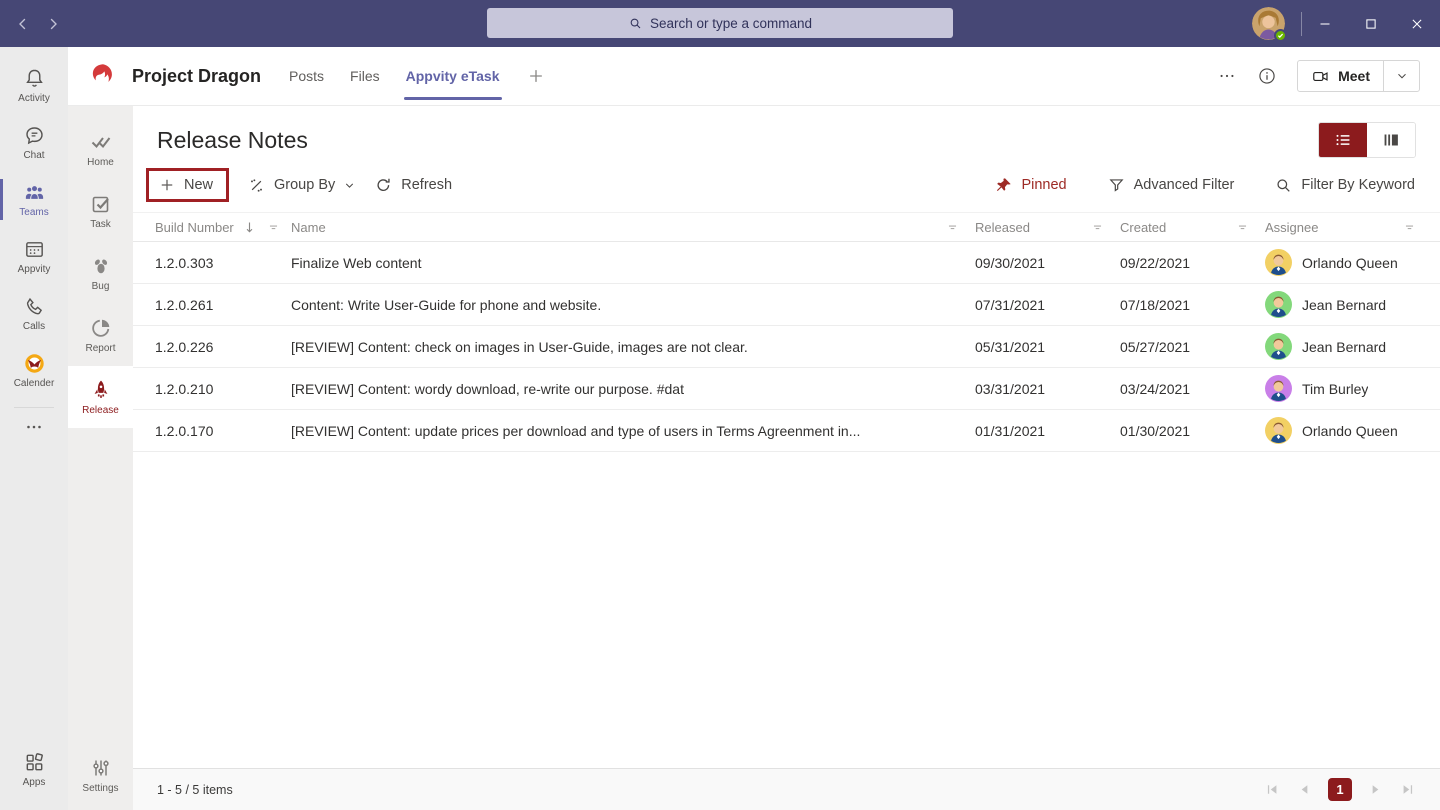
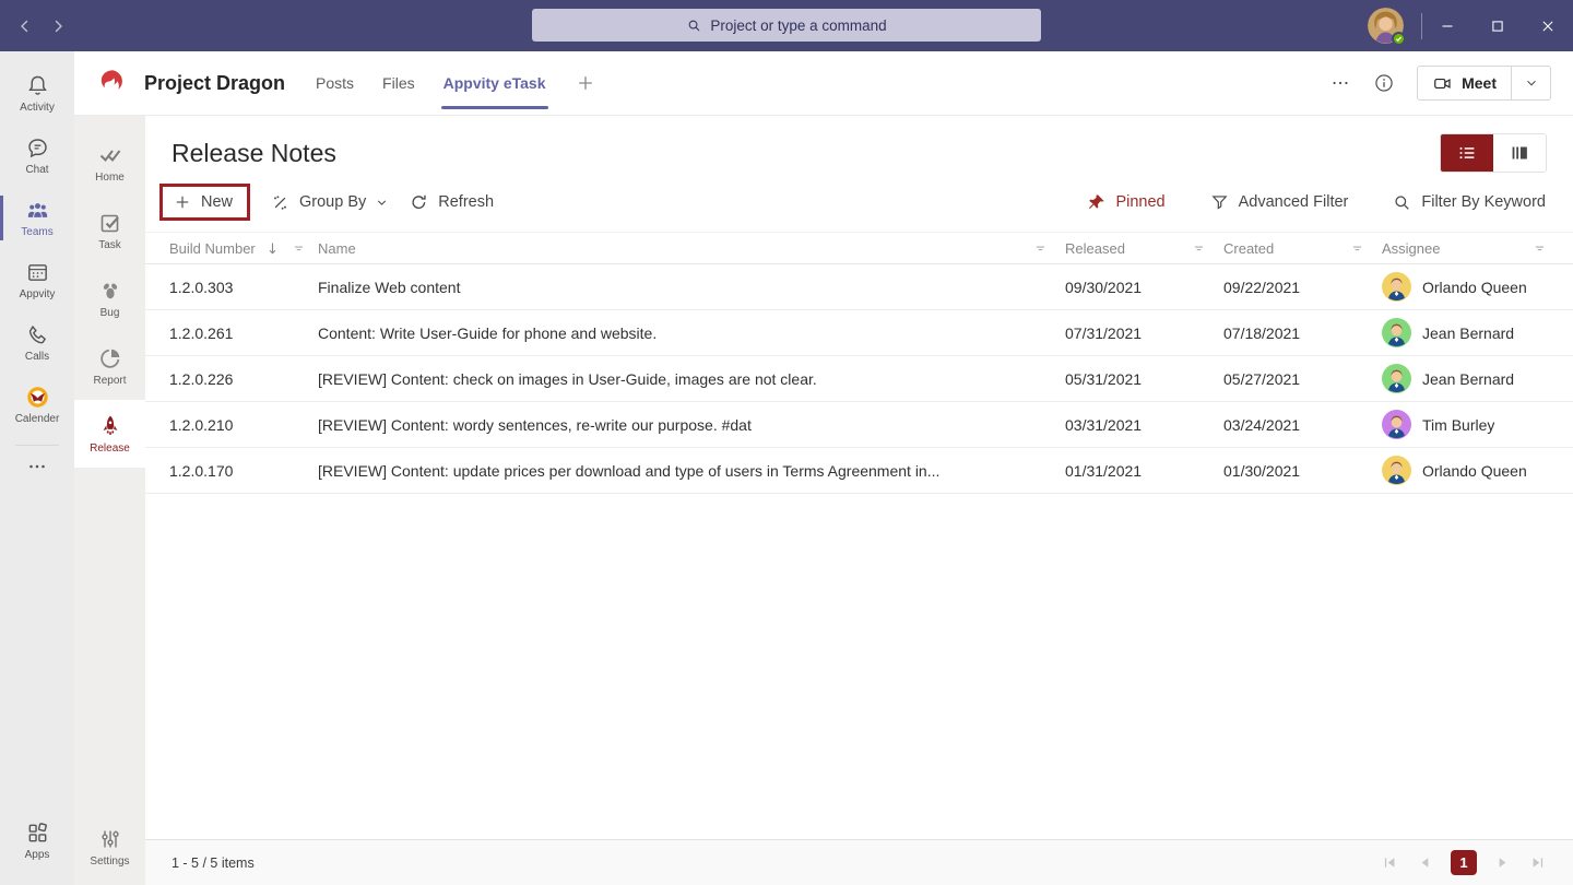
- Search or type a command
+ Project or type a command
  Activity
  Chat
  Teams
  Appvity
  Calls
  Calender
  Apps
  Project Dragon
  Posts
  Files
  Appvity eTask
  Meet
  Home
  Task
  Bug
  Report
  Release
  Settings
  Release Notes
  New
  Group By
  Refresh
  Pinned
  Advanced Filter
  Filter By Keyword
  Build Number
  Name
  Released
  Created
  Assignee
  1.2.0.303
  Finalize Web content
  09/30/2021
  09/22/2021
  Orlando Queen
  1.2.0.261
  Content: Write User-Guide for phone and website.
  07/31/2021
  07/18/2021
  Jean Bernard
  1.2.0.226
  [REVIEW] Content: check on images in User-Guide, images are not clear.
  05/31/2021
  05/27/2021
  Jean Bernard
  1.2.0.210
- [REVIEW] Content: wordy download, re-write our purpose. #dat
+ [REVIEW] Content: wordy sentences, re-write our purpose. #dat
  03/31/2021
  03/24/2021
  Tim Burley
  1.2.0.170
  [REVIEW] Content: update prices per download and type of users in Terms Agreenment in...
  01/31/2021
  01/30/2021
  Orlando Queen
  1 - 5 / 5 items
  1
